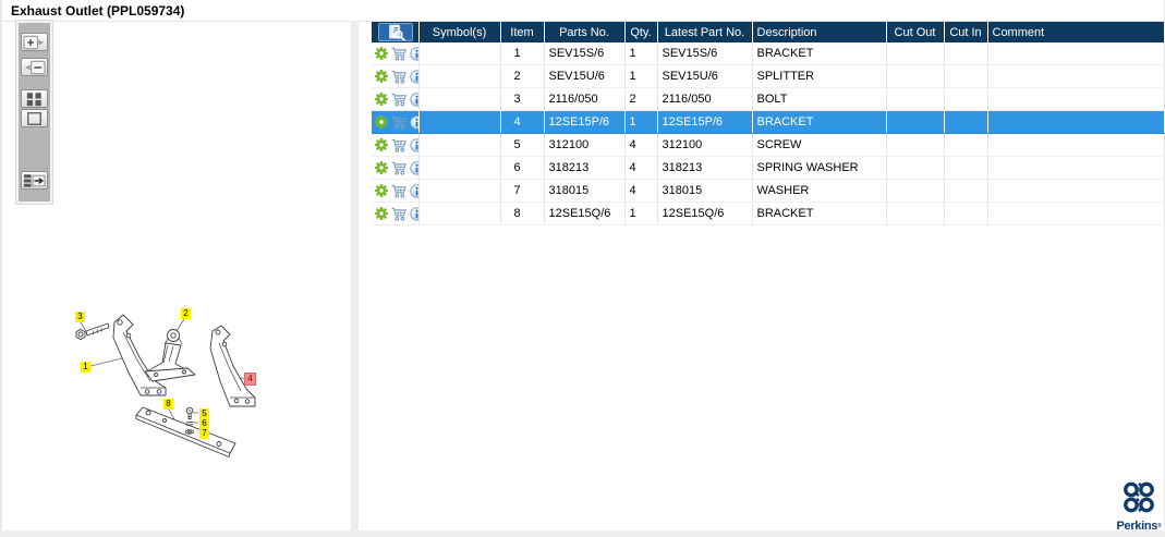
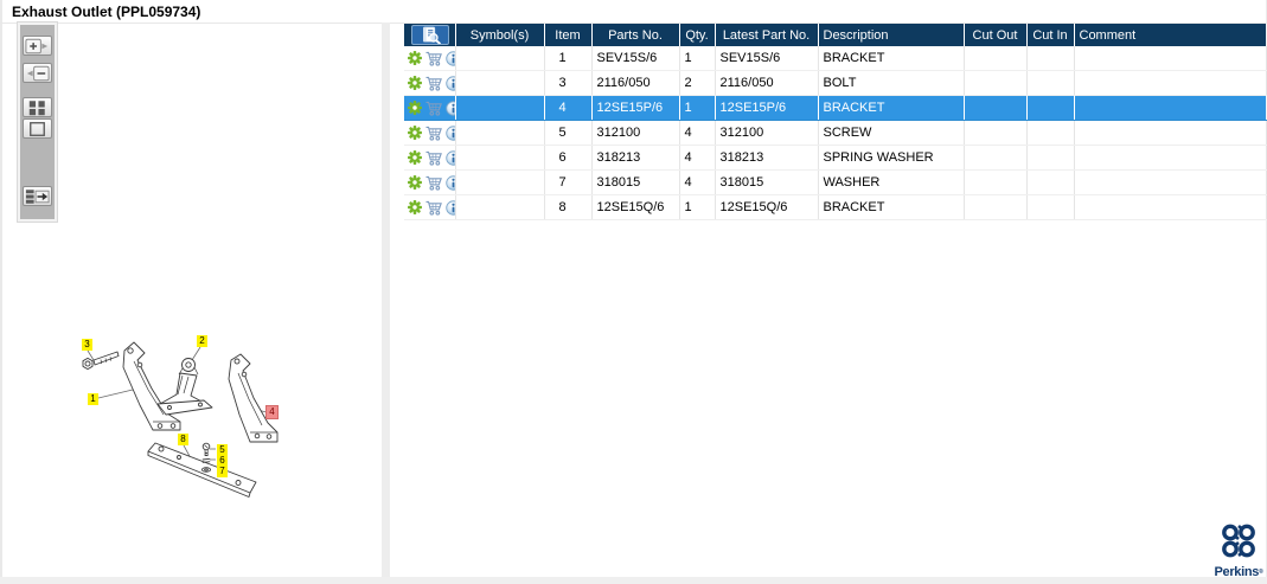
  Exhaust Outlet (PPL059734)
  3
  2
  1
  4
  8
  5
  6
  7
  	Symbol(s)	Item	Parts No.	Qty.	Latest Part No.	Description	Cut Out	Cut In	Comment
  		1	SEV15S/6	1	SEV15S/6	BRACKET
- 		2	SEV15U/6	1	SEV15U/6	SPLITTER
  		3	2116/050	2	2116/050	BOLT
  		4	12SE15P/6	1	12SE15P/6	BRACKET
  		5	312100	4	312100	SCREW
  		6	318213	4	318213	SPRING WASHER
  		7	318015	4	318015	WASHER
  		8	12SE15Q/6	1	12SE15Q/6	BRACKET
  Perkins
